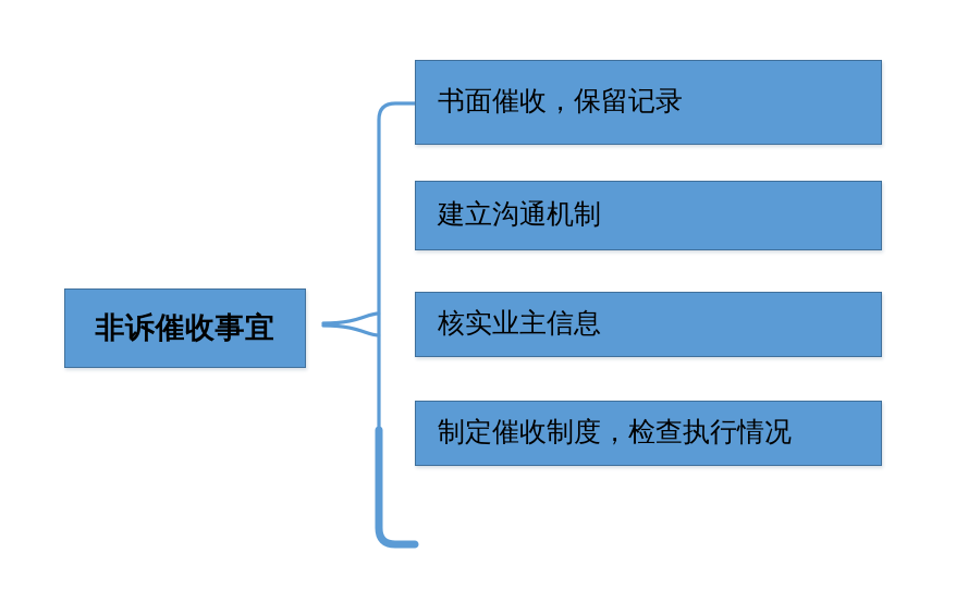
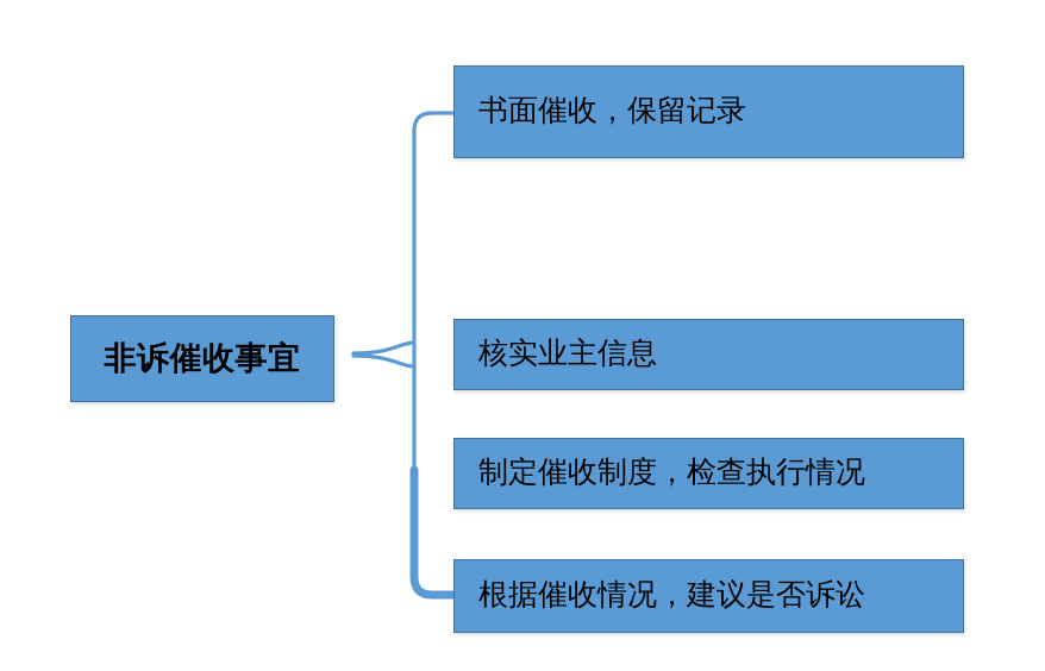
  非诉催收事宜
  书面催收，保留记录
- 建立沟通机制
  核实业主信息
  制定催收制度，检查执行情况
+ 根据催收情况，建议是否诉讼
